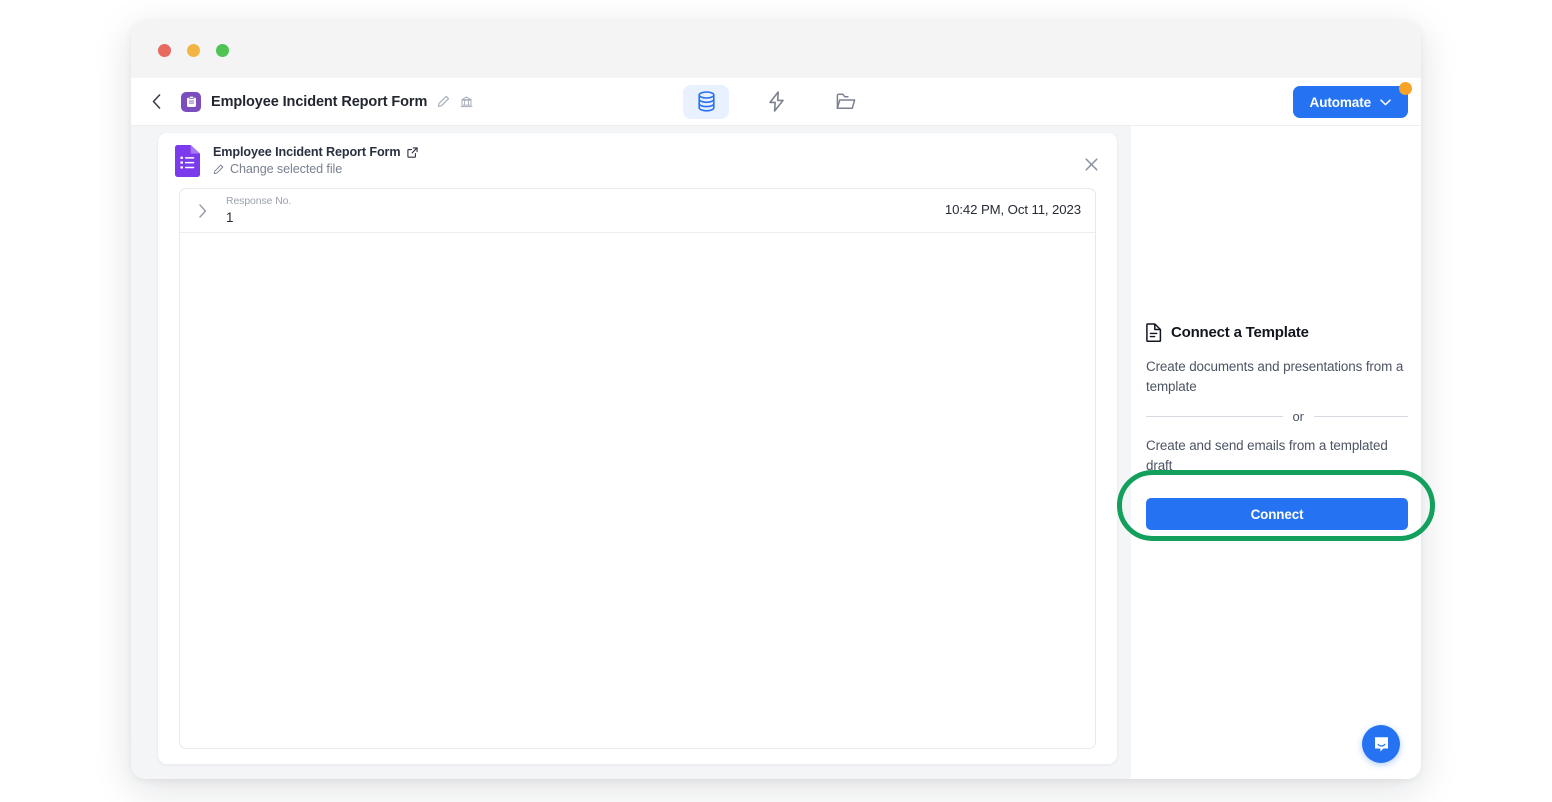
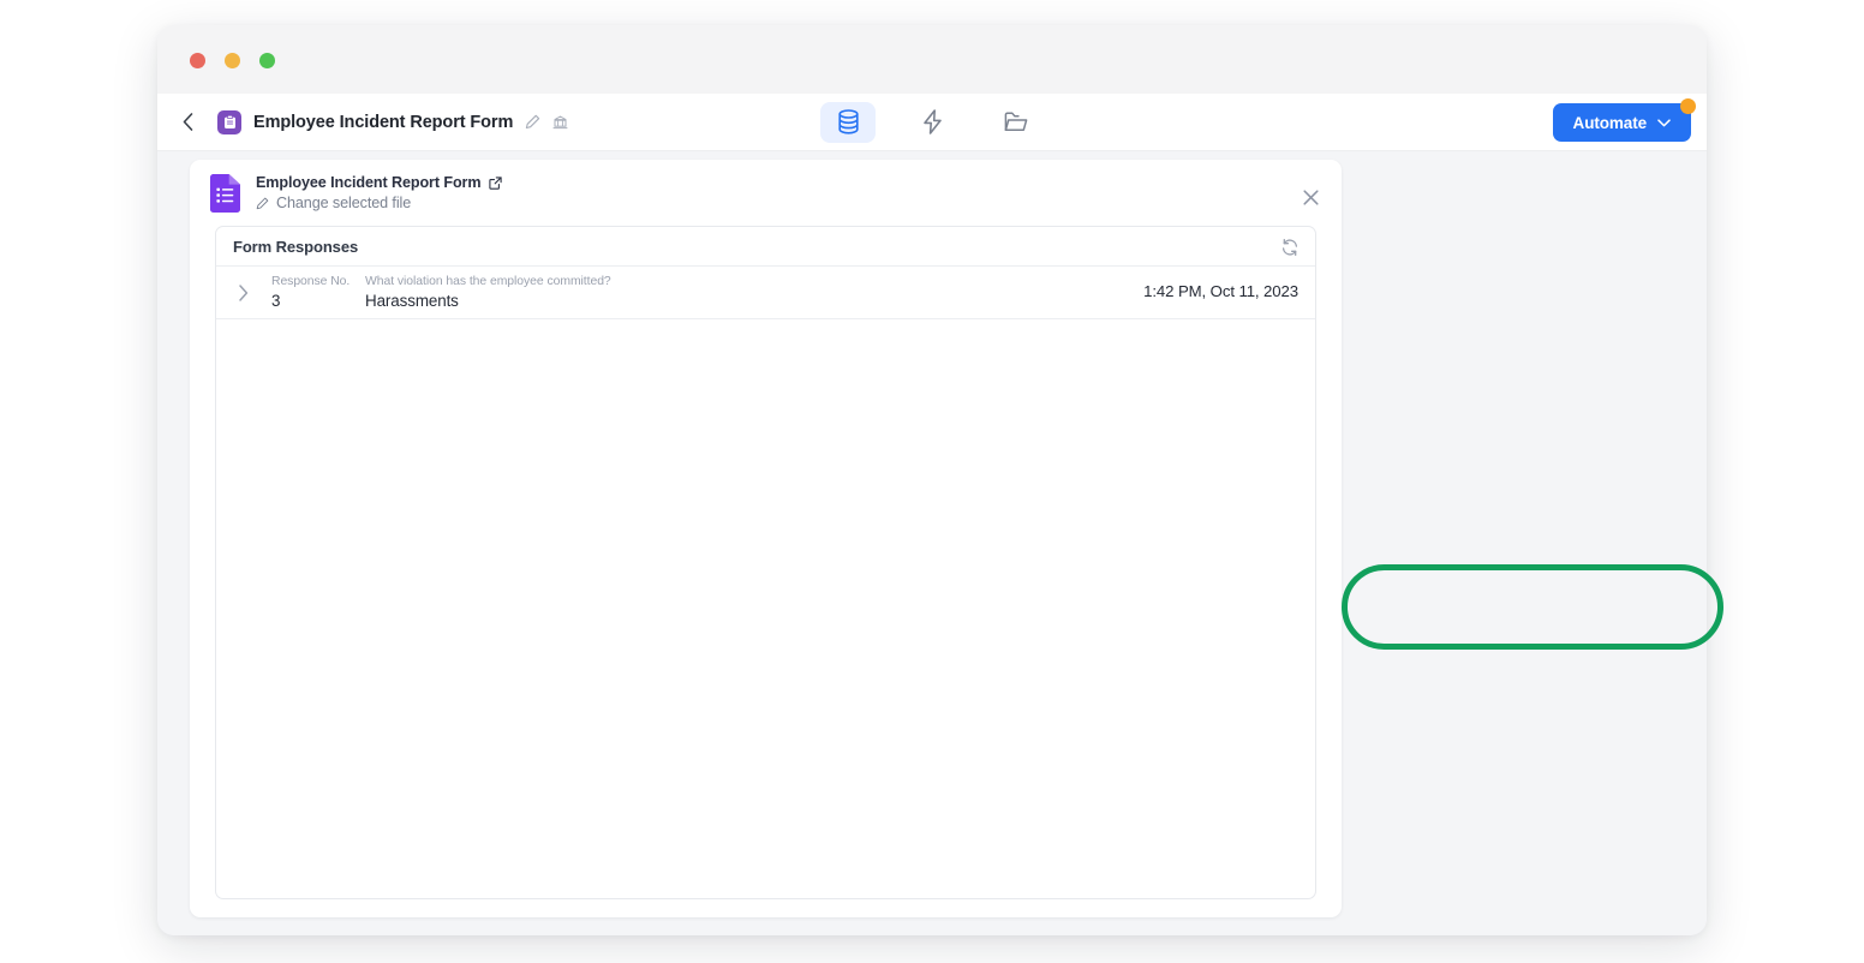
  Employee Incident Report Form
  Automate
  Employee Incident Report Form
  Change selected file
+ Form Responses
  Response No.
- 1
+ 3
+ What violation has the employee committed?
+ Harassments
- 10:42 PM, Oct 11, 2023
+ 1:42 PM, Oct 11, 2023
- Connect a Template
- Create documents and presentations from a template
- or
- Create and send emails from a templated draft
- Connect
